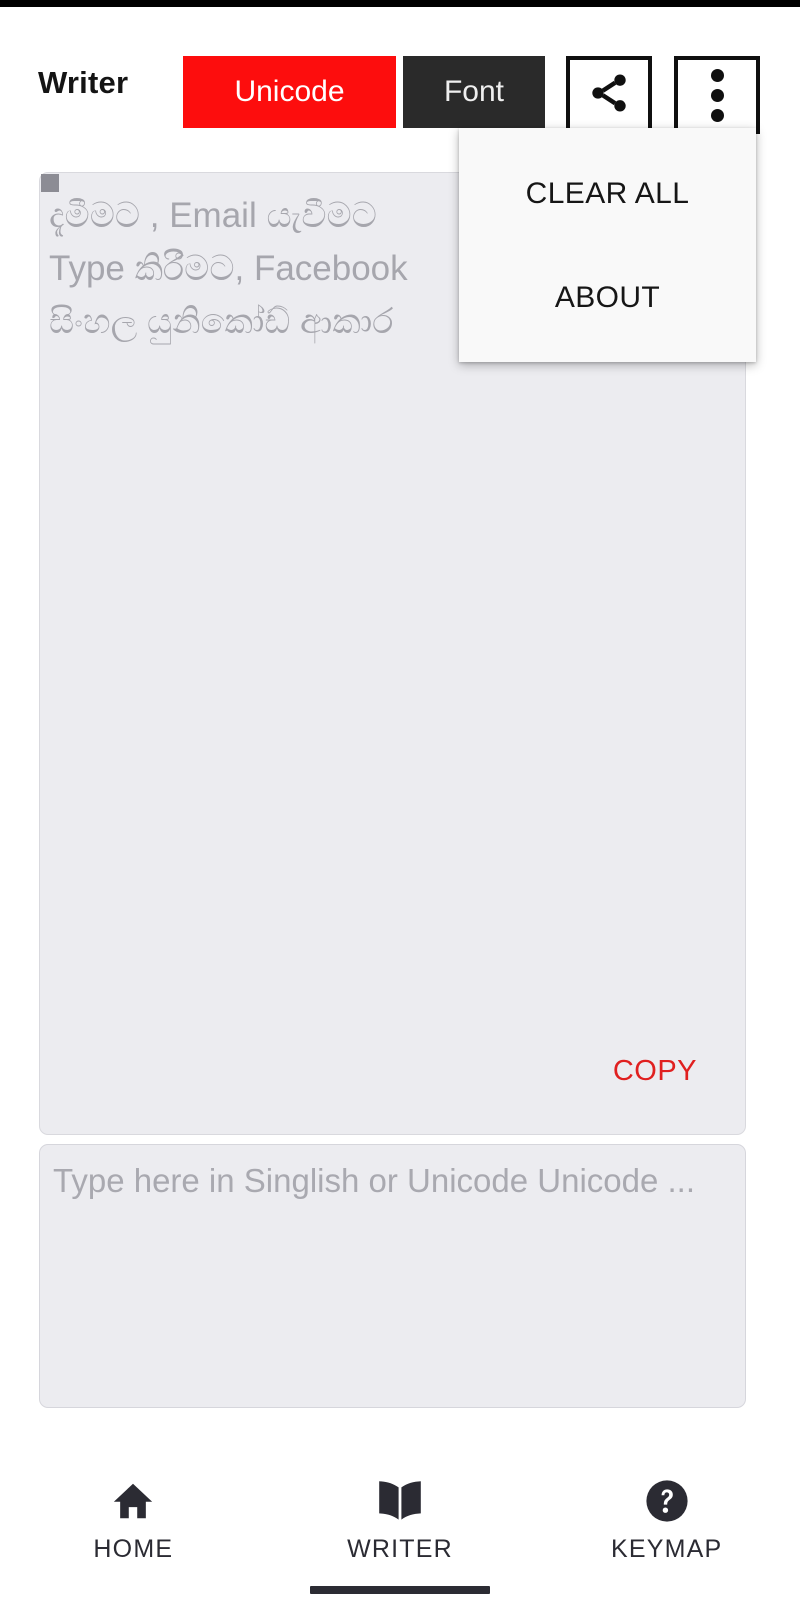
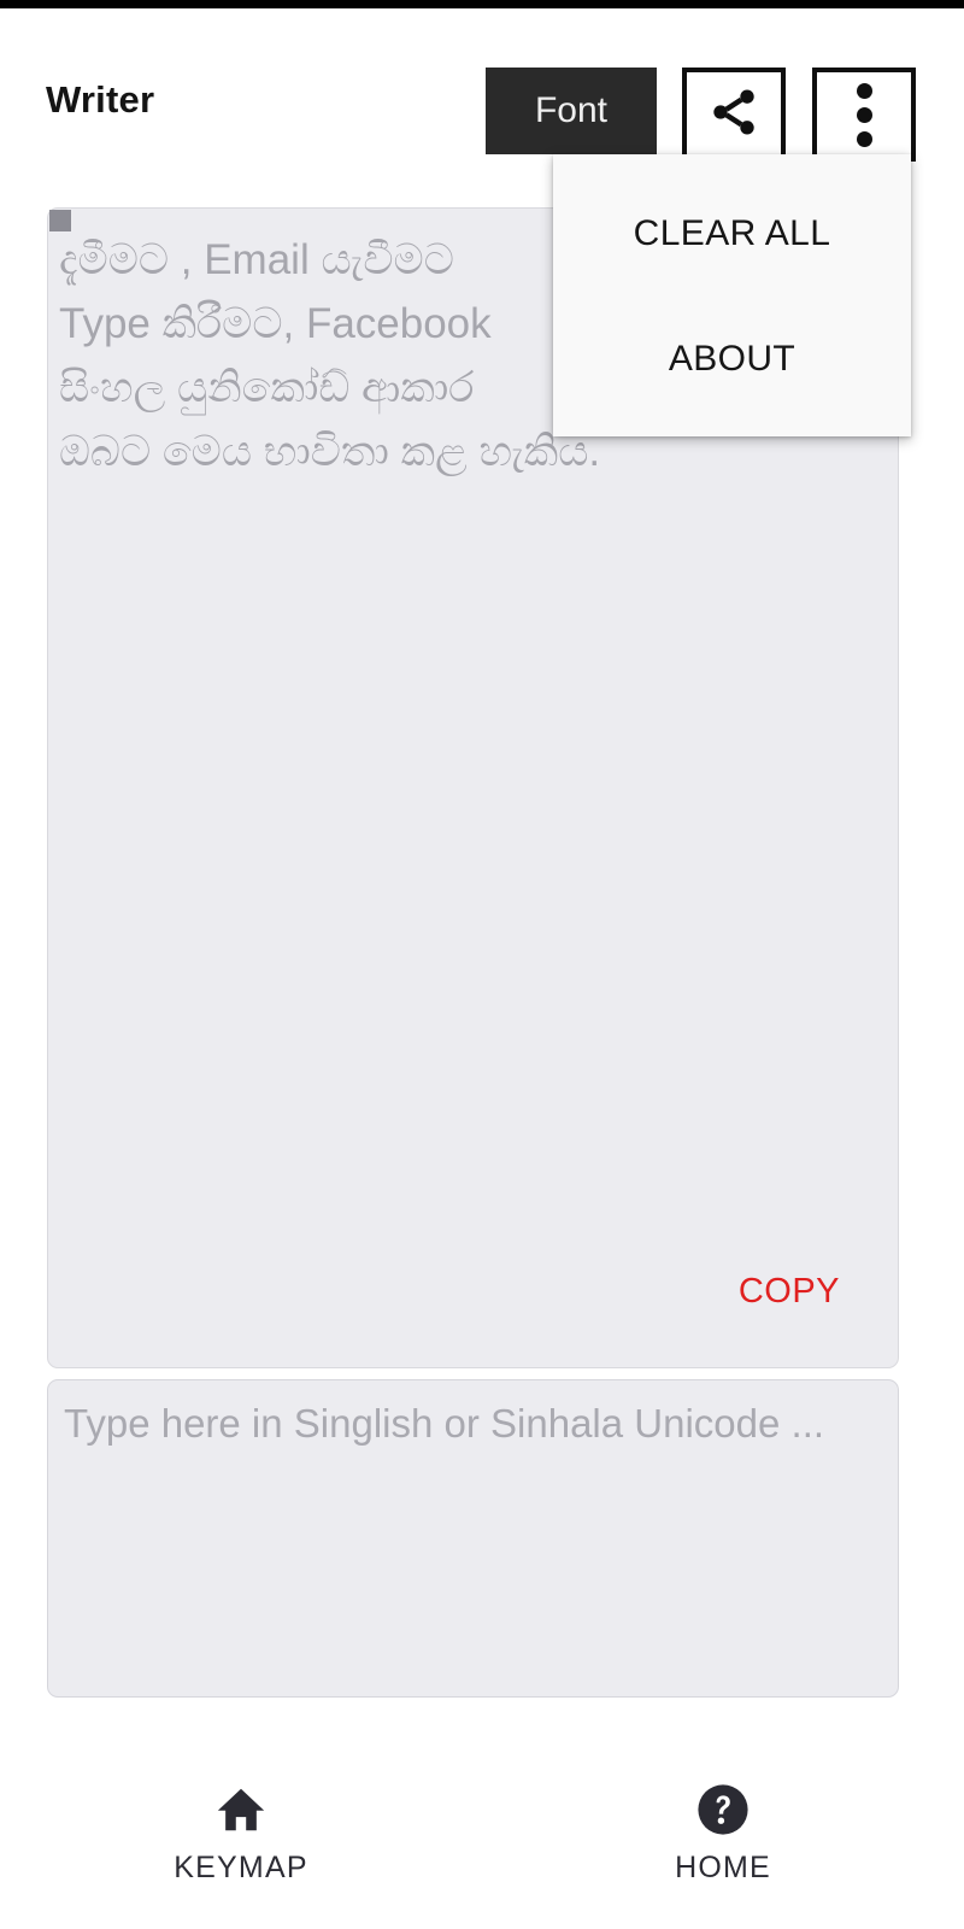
  Writer
- Unicode
  Font
  දැමීමට , Email යැවීමට
  Type කිරීමට, Facebook
  සිංහල යුනිකෝඩ් ආකාර
+ ඔබට මෙය භාවිතා කළ හැකිය.
  COPY
  CLEAR ALL
  ABOUT
- Type here in Singlish or Unicode Unicode ...
+ Type here in Singlish or Sinhala Unicode ...
- HOME
+ KEYMAP
- WRITER
- KEYMAP
+ HOME
